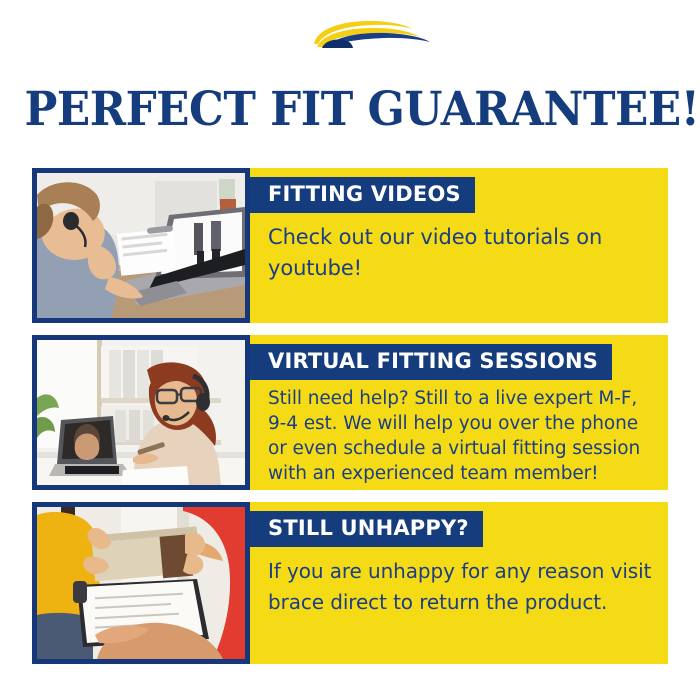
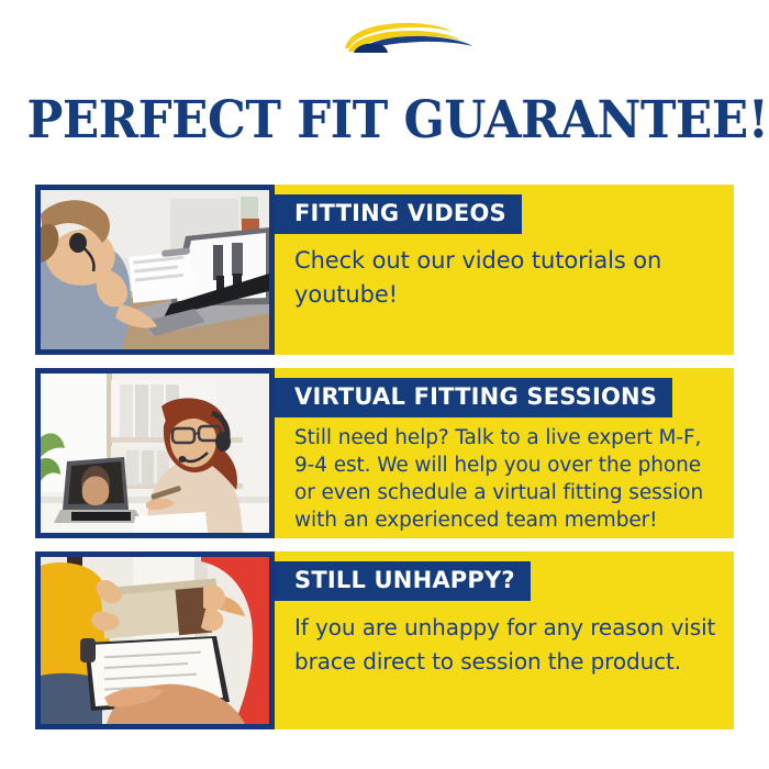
  PERFECT FIT GUARANTEE!
  FITTING VIDEOS
  Check out our video tutorials on youtube!
  VIRTUAL FITTING SESSIONS
- Still need help? Still to a live expert M-F, 9-4 est. We will help you over the phone or even schedule a virtual fitting session with an experienced team member!
+ Still need help? Talk to a live expert M-F, 9-4 est. We will help you over the phone or even schedule a virtual fitting session with an experienced team member!
  STILL UNHAPPY?
- If you are unhappy for any reason visit brace direct to return the product.
+ If you are unhappy for any reason visit brace direct to session the product.
